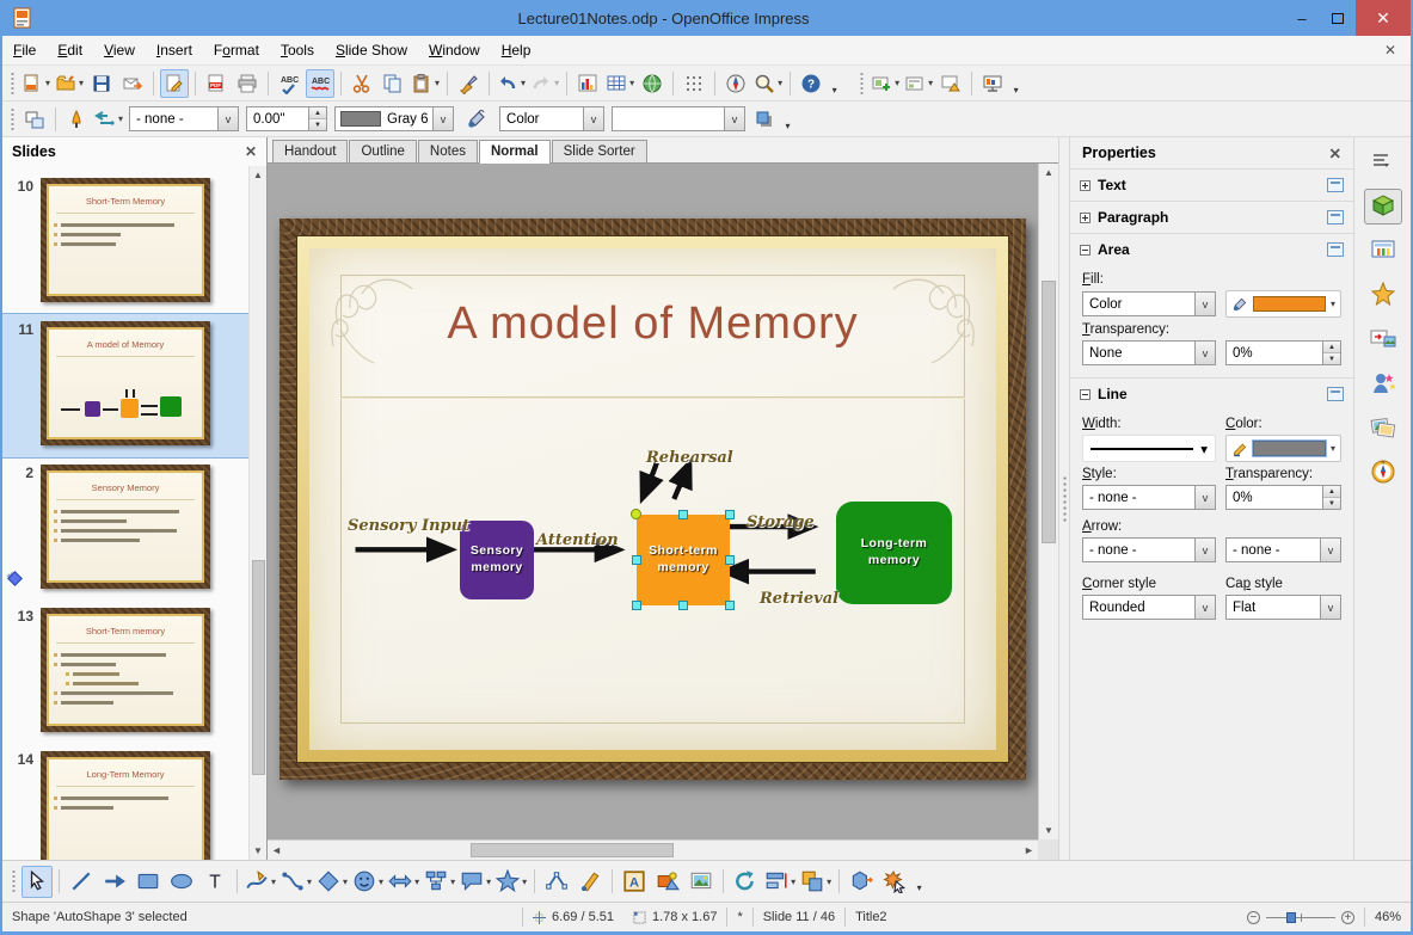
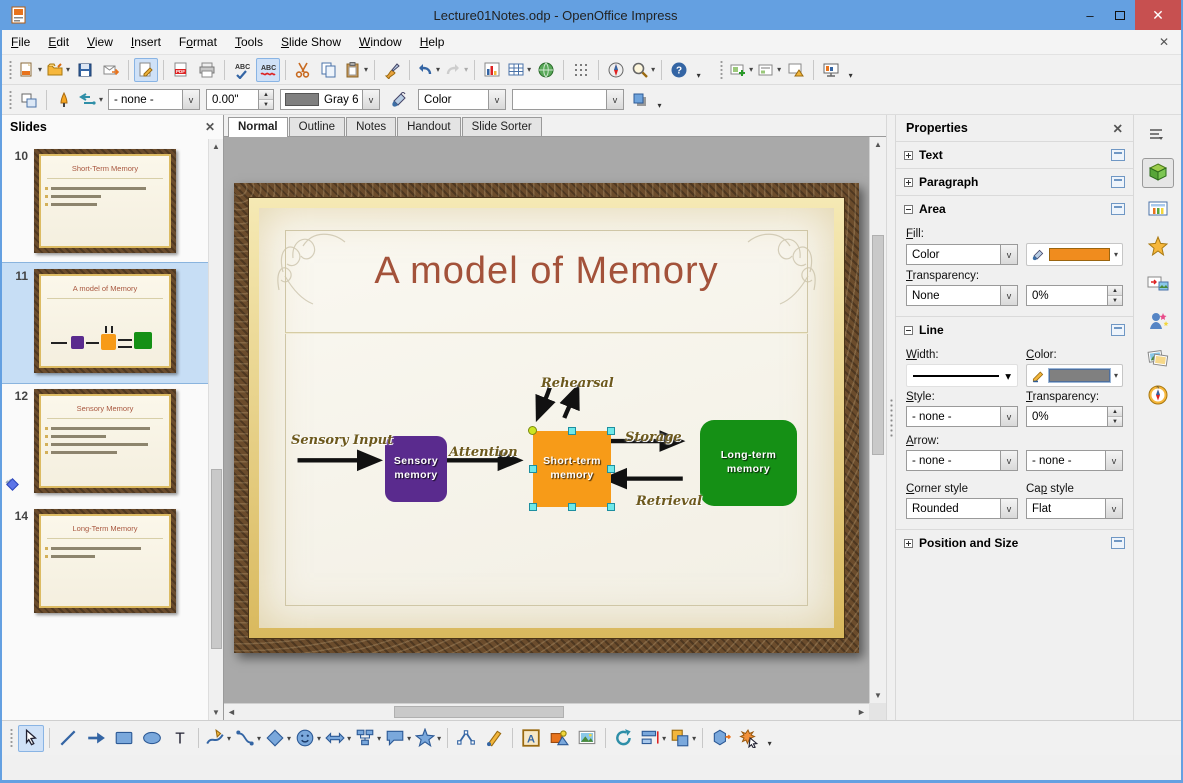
  Lecture01Notes.odp - OpenOffice Impress
  –
  ✕
  File
  Edit
  View
  Insert
  Format
  Tools
  Slide Show
  Window
  Help
  ✕
  ▾
  ▾
  ▾
  ▾
  ▾
  ▾
  ▾
  ?
  ▾
  ▾
  ▾
  ▾
  ▾
  - none -
  v
  0.00"
  Gray 6
  v
  Color
  v
  v
  ▾
  Slides
  ✕
  10
  Short-Term Memory
  11
  A model of Memory
- 2
+ 12
  Sensory Memory
- 13
- Short-Term memory
  14
  Long-Term Memory
  ▲
  ▼
- Handout
+ Normal
  Outline
  Notes
- Normal
+ Handout
  Slide Sorter
  A model of Memory
  Sensory
  memory
  Short-term
  memory
  Long-term
  memory
  Sensory Input
  Attention
  Rehearsal
  Storage
  Retrieval
  ▲
  ▼
  ◄
  ►
  Properties
  ✕
  Text
  Paragraph
  Area
  Fill:
  Color
  v
  ▾
  Transparency:
  None
  v
  0%
  Line
  Width:
  Color:
  ▾
  ▾
  Style:
  Transparency:
  - none -
  v
  0%
  Arrow:
  - none -
  v
  - none -
  v
  Corner style
  Cap style
  Rounded
  v
  Flat
  v
+ Position and Size
  T
  ▾
  ▾
  ▾
  ▾
  ▾
  ▾
  ▾
  ▾
  A
  ▾
  ▾
  ▾
- Shape 'AutoShape 3' selected
- 6.69 / 5.51
- 1.78 x 1.67
- *
- Slide 11 / 46
- Title2
- −
- +
- 46%
